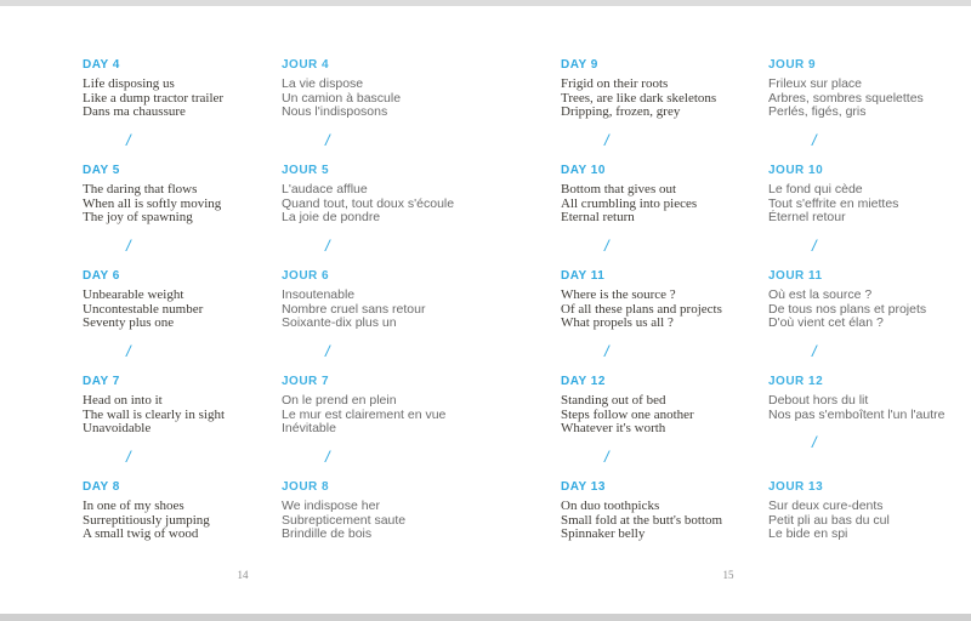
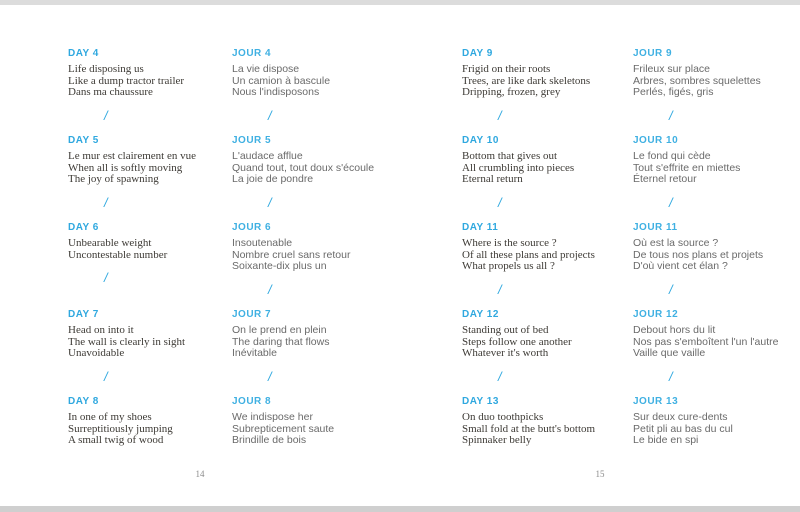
  DAY 4
  Life disposing us
  Like a dump tractor trailer
  Dans ma chaussure
  /
  DAY 5
- The daring that flows
+ Le mur est clairement en vue
  When all is softly moving
  The joy of spawning
  /
  DAY 6
  Unbearable weight
  Uncontestable number
- Seventy plus one
  /
  DAY 7
  Head on into it
  The wall is clearly in sight
  Unavoidable
  /
  DAY 8
  In one of my shoes
  Surreptitiously jumping
  A small twig of wood
  JOUR 4
  La vie dispose
  Un camion à bascule
  Nous l'indisposons
  /
  JOUR 5
  L'audace afflue
  Quand tout, tout doux s'écoule
  La joie de pondre
  /
  JOUR 6
  Insoutenable
  Nombre cruel sans retour
  Soixante-dix plus un
  /
  JOUR 7
  On le prend en plein
- Le mur est clairement en vue
+ The daring that flows
  Inévitable
  /
  JOUR 8
  We indispose her
  Subrepticement saute
  Brindille de bois
  14
  DAY 9
  Frigid on their roots
  Trees, are like dark skeletons
  Dripping, frozen, grey
  /
  DAY 10
  Bottom that gives out
  All crumbling into pieces
  Eternal return
  /
  DAY 11
  Where is the source ?
  Of all these plans and projects
  What propels us all ?
  /
  DAY 12
  Standing out of bed
  Steps follow one another
  Whatever it's worth
  /
  DAY 13
  On duo toothpicks
  Small fold at the butt's bottom
  Spinnaker belly
  JOUR 9
  Frileux sur place
  Arbres, sombres squelettes
  Perlés, figés, gris
  /
  JOUR 10
  Le fond qui cède
  Tout s'effrite en miettes
  Éternel retour
  /
  JOUR 11
  Où est la source ?
  De tous nos plans et projets
  D'où vient cet élan ?
  /
  JOUR 12
  Debout hors du lit
  Nos pas s'emboîtent l'un l'autre
+ Vaille que vaille
  /
  JOUR 13
  Sur deux cure-dents
  Petit pli au bas du cul
  Le bide en spi
  15
